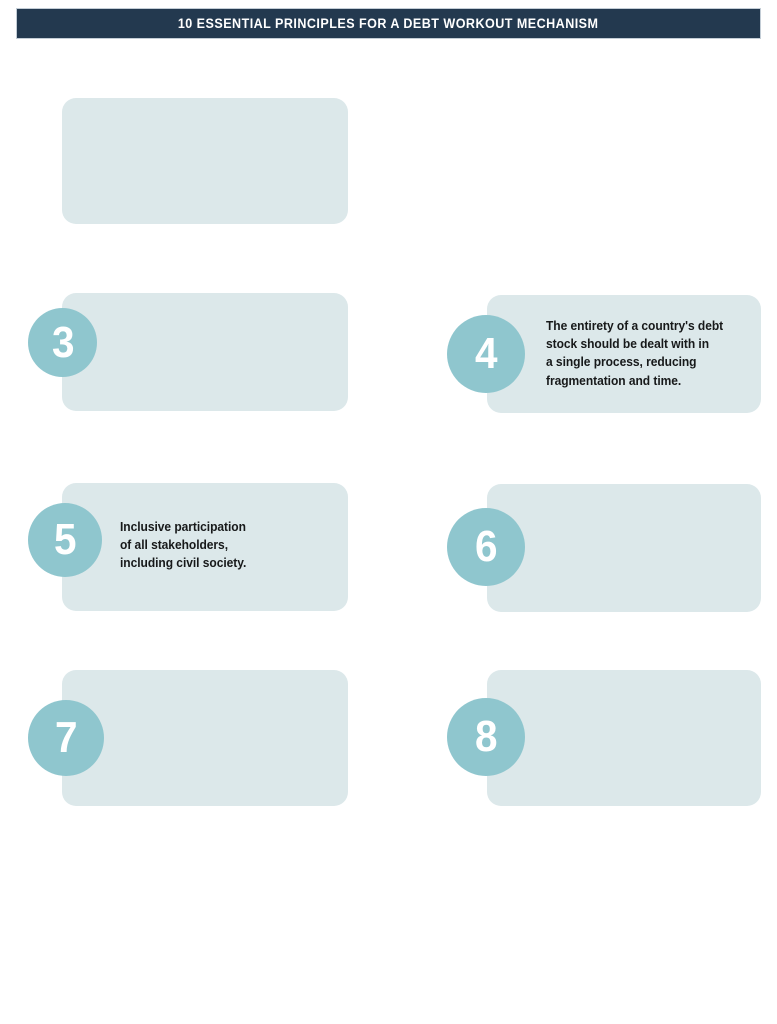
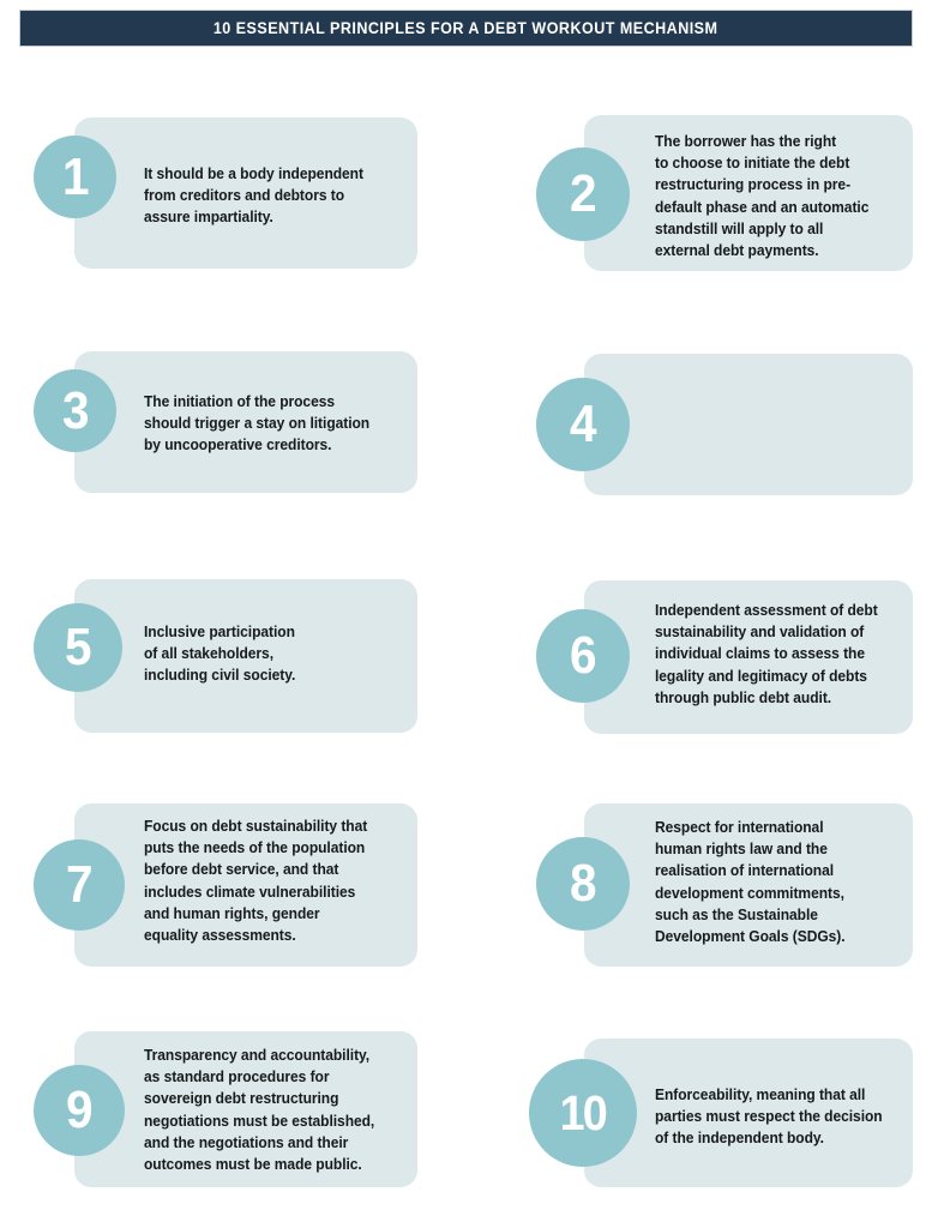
  10 ESSENTIAL PRINCIPLES FOR A DEBT WORKOUT MECHANISM
+ 1
+ It should be a body independent
+ from creditors and debtors to
+ assure impartiality.
+ 2
+ The borrower has the right
+ to choose to initiate the debt
+ restructuring process in pre-
+ default phase and an automatic
+ standstill will apply to all
+ external debt payments.
  3
+ The initiation of the process
+ should trigger a stay on litigation
+ by uncooperative creditors.
  4
- The entirety of a country's debt
- stock should be dealt with in
- a single process, reducing
- fragmentation and time.
  5
  Inclusive participation
  of all stakeholders,
  including civil society.
  6
+ Independent assessment of debt
+ sustainability and validation of
+ individual claims to assess the
+ legality and legitimacy of debts
+ through public debt audit.
  7
+ Focus on debt sustainability that
+ puts the needs of the population
+ before debt service, and that
+ includes climate vulnerabilities
+ and human rights, gender
+ equality assessments.
  8
+ Respect for international
+ human rights law and the
+ realisation of international
+ development commitments,
+ such as the Sustainable
+ Development Goals (SDGs).
+ 9
+ Transparency and accountability,
+ as standard procedures for
+ sovereign debt restructuring
+ negotiations must be established,
+ and the negotiations and their
+ outcomes must be made public.
+ 10
+ Enforceability, meaning that all
+ parties must respect the decision
+ of the independent body.
